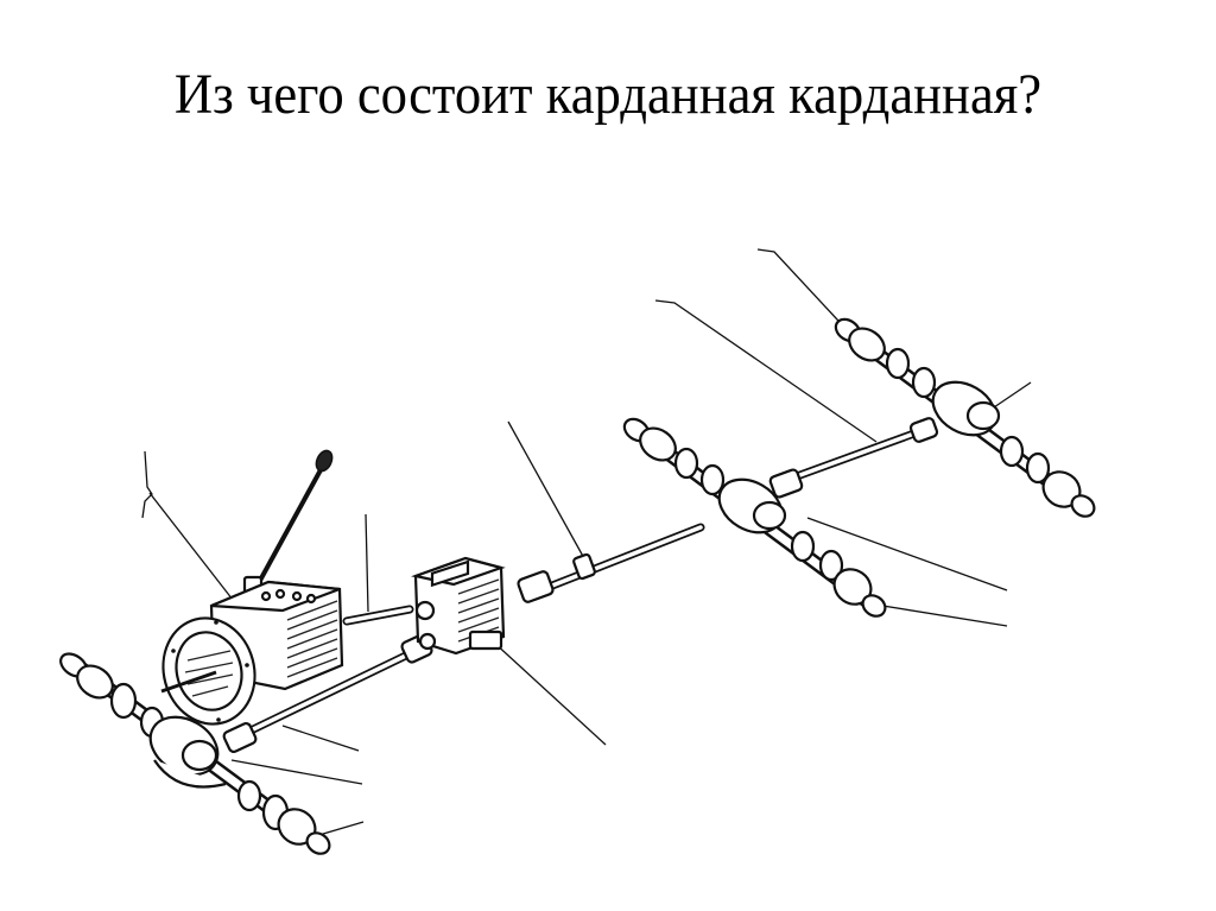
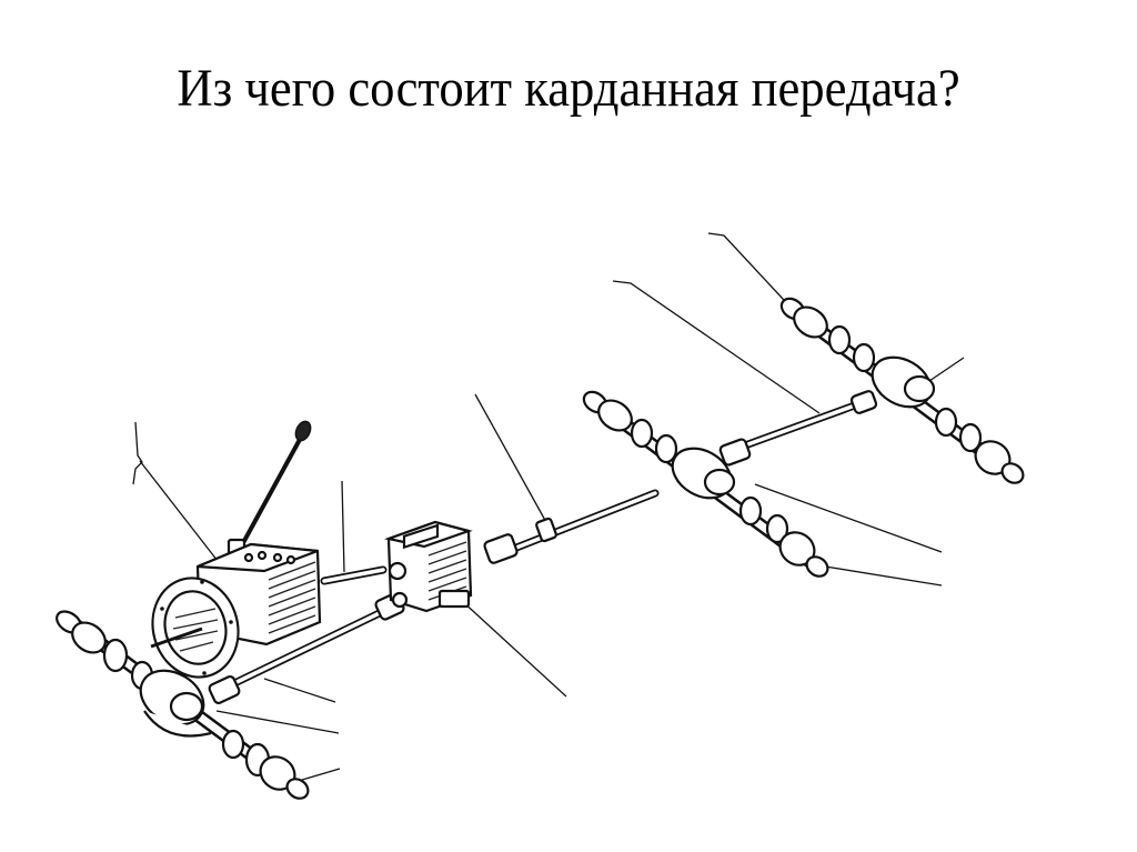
- Из чего состоит карданная карданная?
+ Из чего состоит карданная передача?
